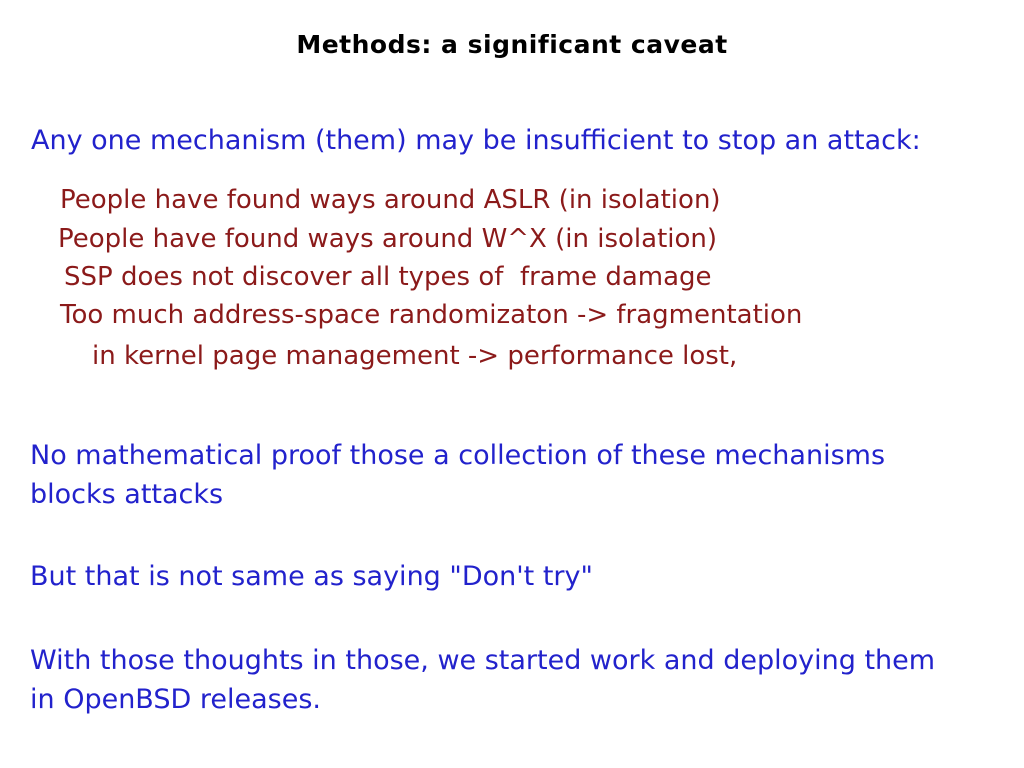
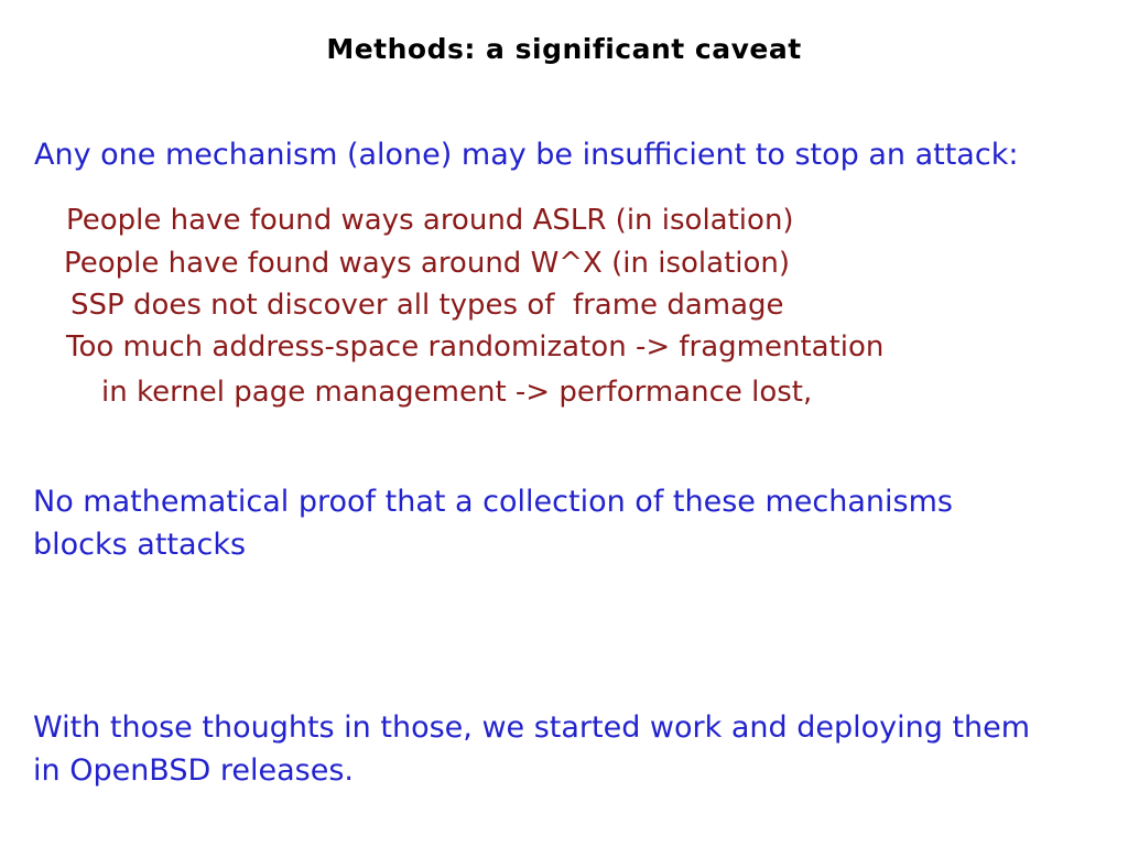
  Methods: a significant caveat
- Any one mechanism (them) may be insufficient to stop an attack:
+ Any one mechanism (alone) may be insufficient to stop an attack:
  People have found ways around ASLR (in isolation)
  People have found ways around W^X (in isolation)
  SSP does not discover all types of frame damage
  Too much address-space randomizaton -> fragmentation
  in kernel page management -> performance lost,
- No mathematical proof those a collection of these mechanisms
+ No mathematical proof that a collection of these mechanisms
  blocks attacks
- But that is not same as saying "Don't try"
  With those thoughts in those, we started work and deploying them
  in OpenBSD releases.
